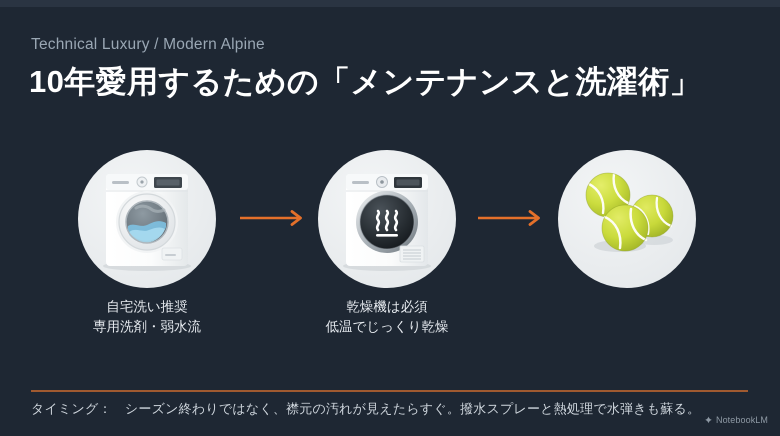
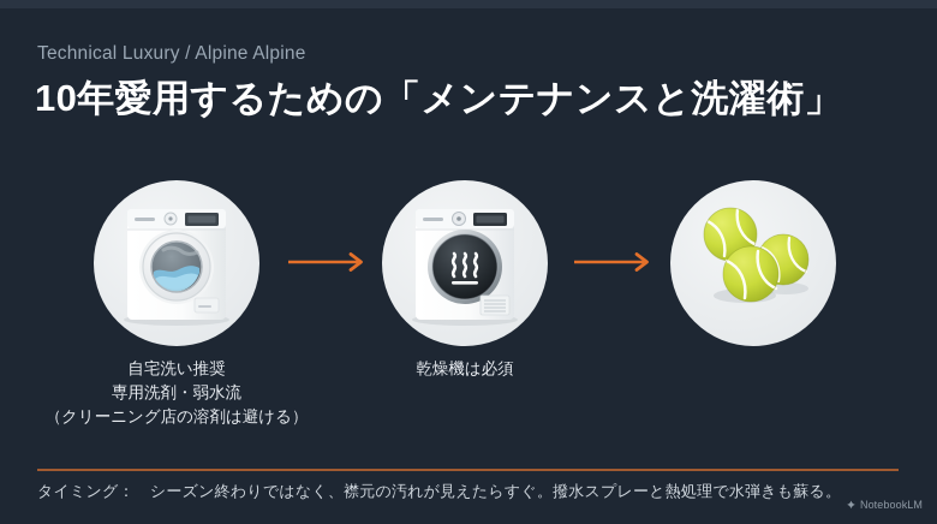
- Technical Luxury / Modern Alpine
+ Technical Luxury / Alpine Alpine
  10年愛用するための「メンテナンスと洗濯術」
  自宅洗い推奨
  専用洗剤・弱水流
+ （クリーニング店の溶剤は避ける）
  乾燥機は必須
- 低温でじっくり乾燥
  タイミング： シーズン終わりではなく、襟元の汚れが見えたらすぐ。撥水スプレーと熱処理で水弾きも蘇る。
  NotebookLM
